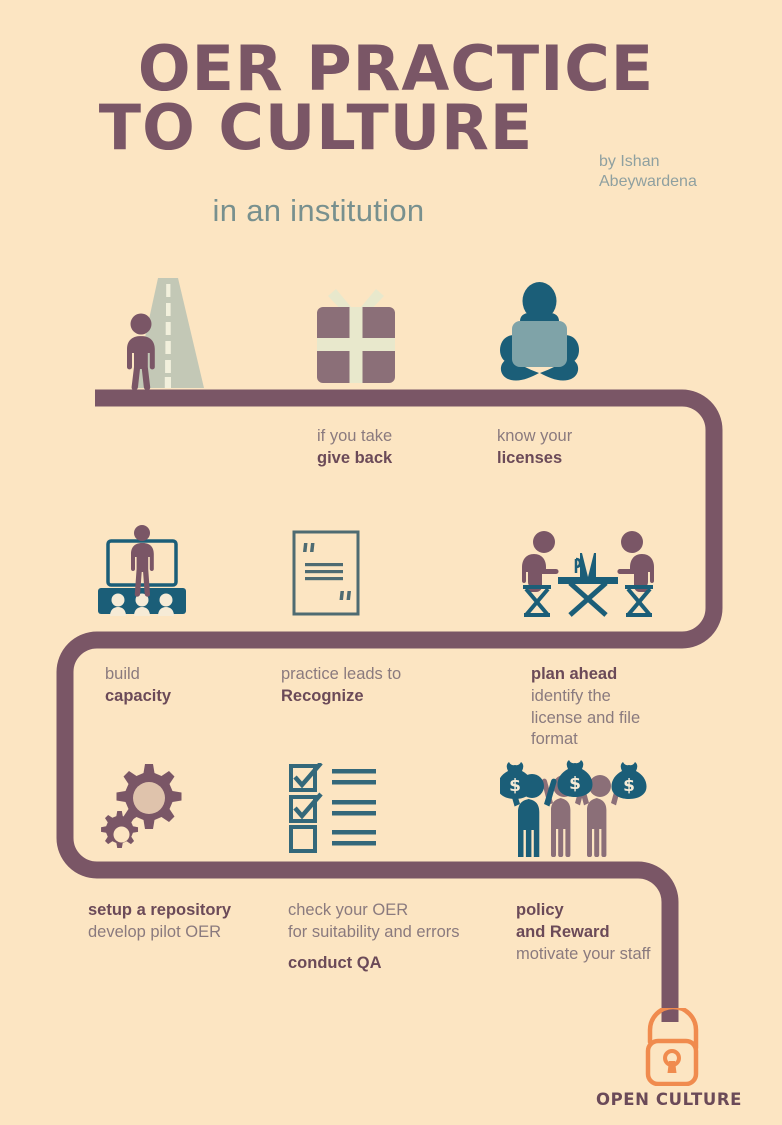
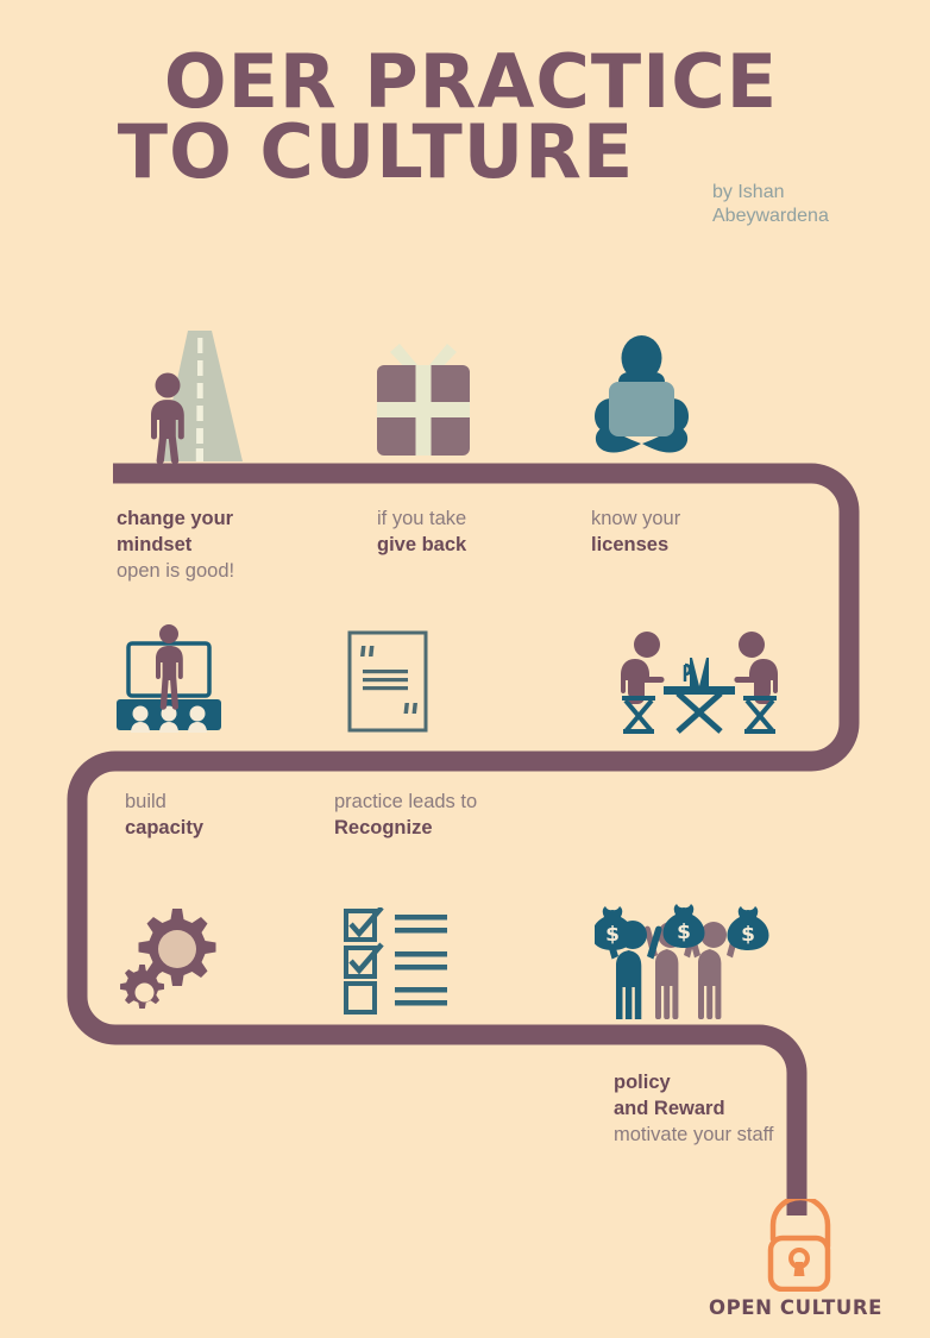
  OER PRACTICE
  TO CULTURE
- in an institution
  by Ishan
  Abeywardena
+ change your
+ mindset
+ open is good!
  if you take
  give back
  know your
  licenses
  build
  capacity
  practice leads to
  Recognize
- plan ahead
- identify the
- license and file
- format
  $
  $
  $
- setup a repository
- develop pilot OER
- check your OER
- for suitability and errors
- conduct QA
  policy
  and Reward
  motivate your staff
  OPEN CULTURE
